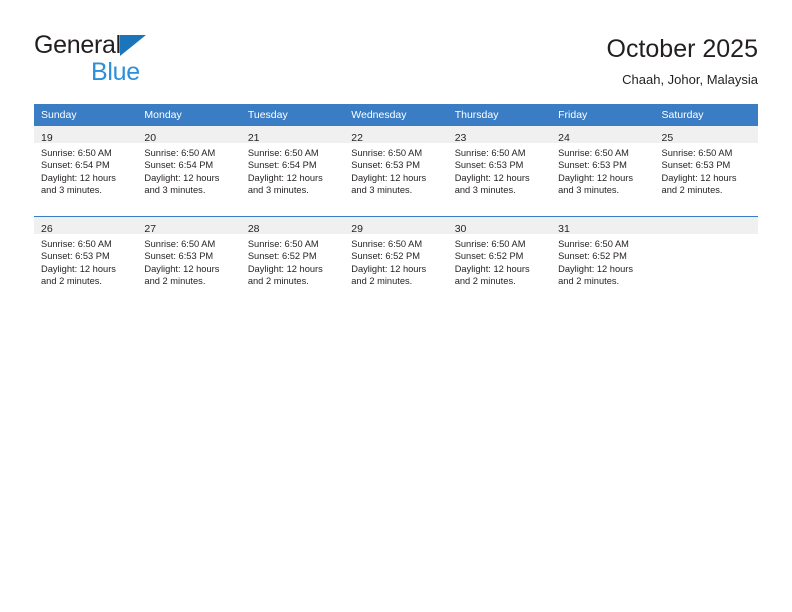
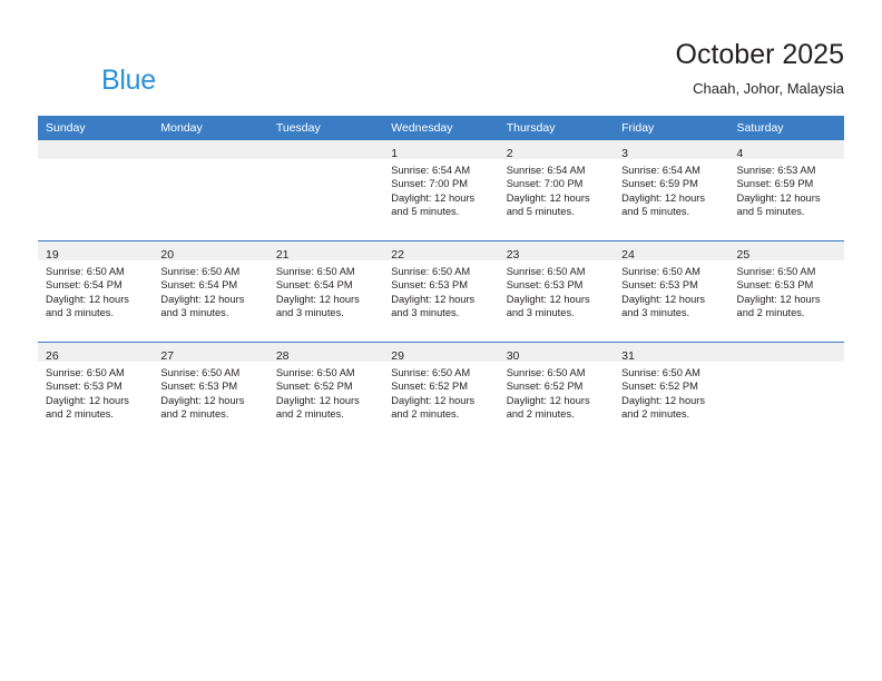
- General
  Blue
  October 2025
  Chaah, Johor, Malaysia
  Sunday	Monday	Tuesday	Wednesday	Thursday	Friday	Saturday
+ 			1Sunrise: 6:54 AMSunset: 7:00 PMDaylight: 12 hoursand 5 minutes.	2Sunrise: 6:54 AMSunset: 7:00 PMDaylight: 12 hoursand 5 minutes.	3Sunrise: 6:54 AMSunset: 6:59 PMDaylight: 12 hoursand 5 minutes.	4Sunrise: 6:53 AMSunset: 6:59 PMDaylight: 12 hoursand 5 minutes.
  19Sunrise: 6:50 AMSunset: 6:54 PMDaylight: 12 hoursand 3 minutes.	20Sunrise: 6:50 AMSunset: 6:54 PMDaylight: 12 hoursand 3 minutes.	21Sunrise: 6:50 AMSunset: 6:54 PMDaylight: 12 hoursand 3 minutes.	22Sunrise: 6:50 AMSunset: 6:53 PMDaylight: 12 hoursand 3 minutes.	23Sunrise: 6:50 AMSunset: 6:53 PMDaylight: 12 hoursand 3 minutes.	24Sunrise: 6:50 AMSunset: 6:53 PMDaylight: 12 hoursand 3 minutes.	25Sunrise: 6:50 AMSunset: 6:53 PMDaylight: 12 hoursand 2 minutes.
  26Sunrise: 6:50 AMSunset: 6:53 PMDaylight: 12 hoursand 2 minutes.	27Sunrise: 6:50 AMSunset: 6:53 PMDaylight: 12 hoursand 2 minutes.	28Sunrise: 6:50 AMSunset: 6:52 PMDaylight: 12 hoursand 2 minutes.	29Sunrise: 6:50 AMSunset: 6:52 PMDaylight: 12 hoursand 2 minutes.	30Sunrise: 6:50 AMSunset: 6:52 PMDaylight: 12 hoursand 2 minutes.	31Sunrise: 6:50 AMSunset: 6:52 PMDaylight: 12 hoursand 2 minutes.
